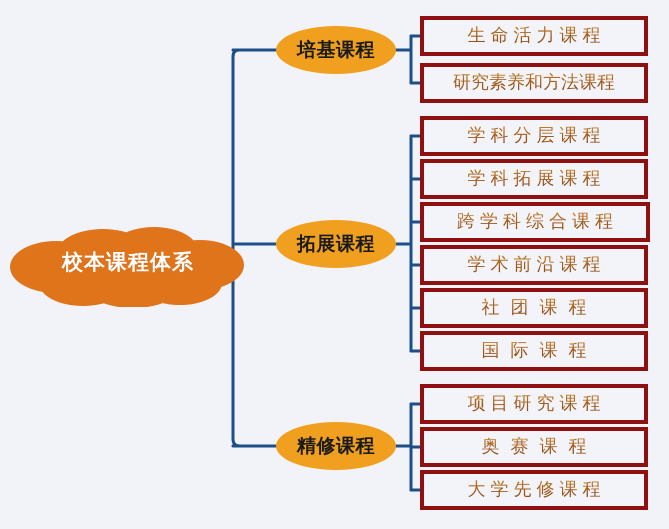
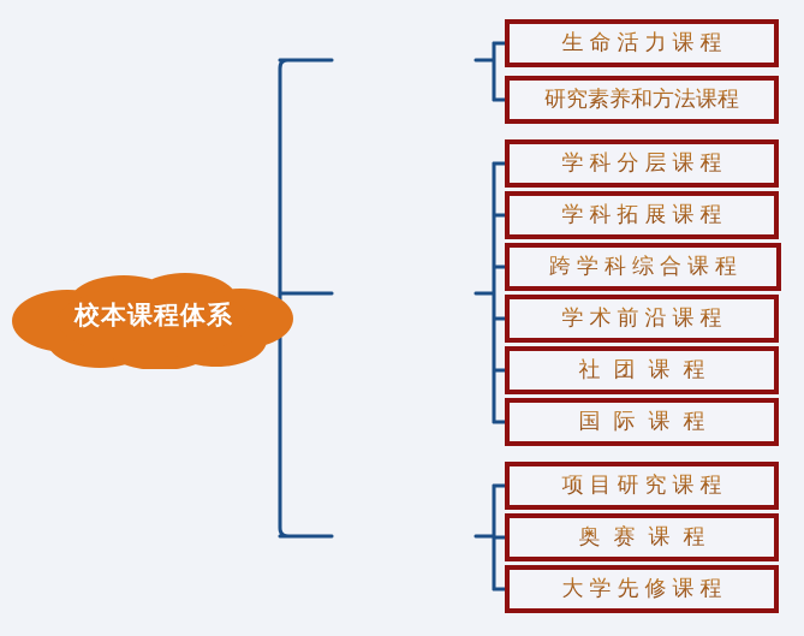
  校本课程体系
- 培基课程
- 拓展课程
- 精修课程
  生命活力课程
  研究素养和方法课程
  学科分层课程
  学科拓展课程
  跨学科综合课程
  学术前沿课程
  社团课程
  国际课程
  项目研究课程
  奥赛课程
  大学先修课程
